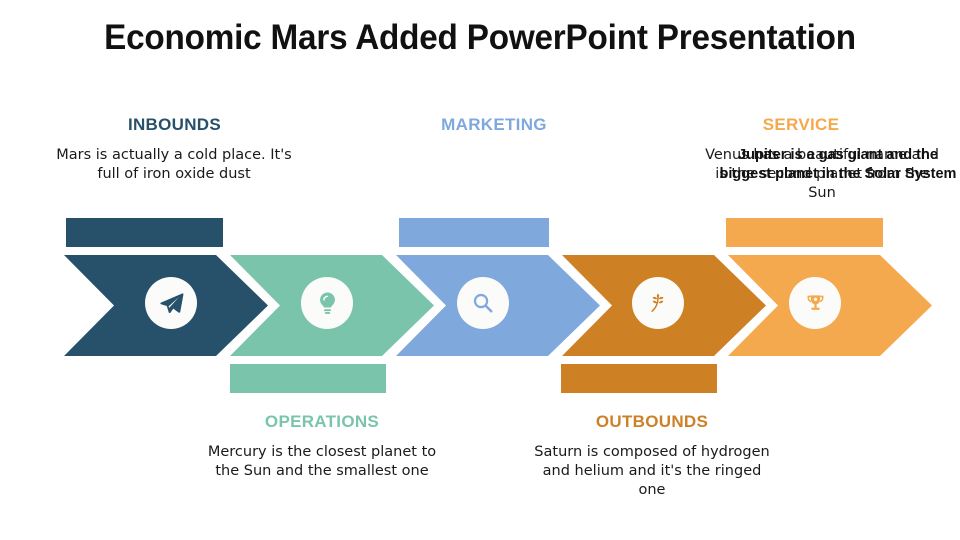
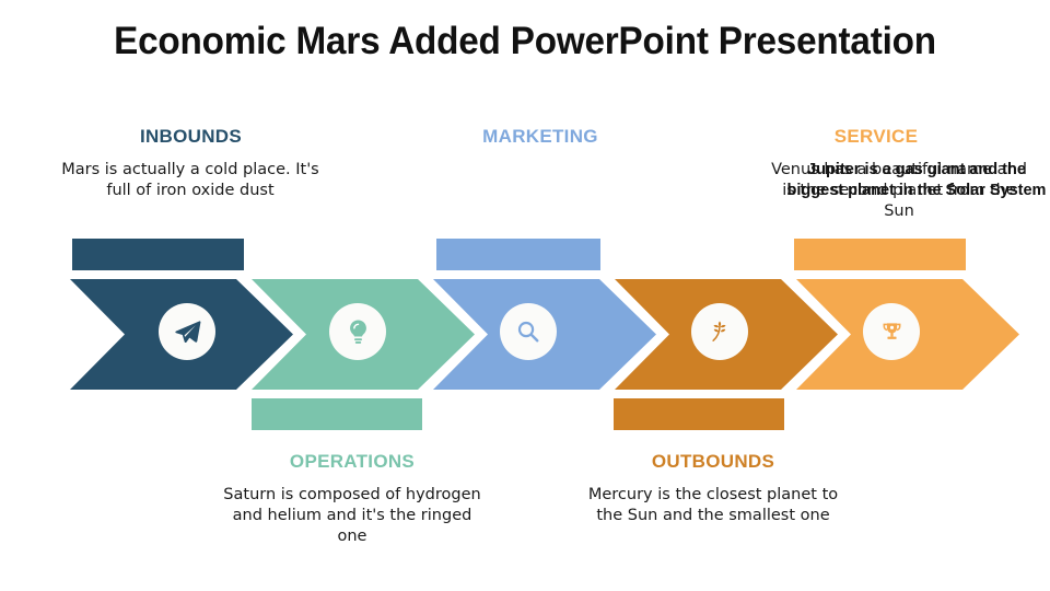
  Economic Mars Added PowerPoint Presentation
  INBOUNDS
  Mars is actually a cold place. It's full of iron oxide dust
  MARKETING
  SERVICE
  Venus has a beautiful name and is the second planet from the Sun
  Jupiter is a gas giant and the biggest planet in the Solar System
  OPERATIONS
- Mercury is the closest planet to the Sun and the smallest one
+ Saturn is composed of hydrogen and helium and it's the ringed one
  OUTBOUNDS
- Saturn is composed of hydrogen and helium and it's the ringed one
+ Mercury is the closest planet to the Sun and the smallest one
